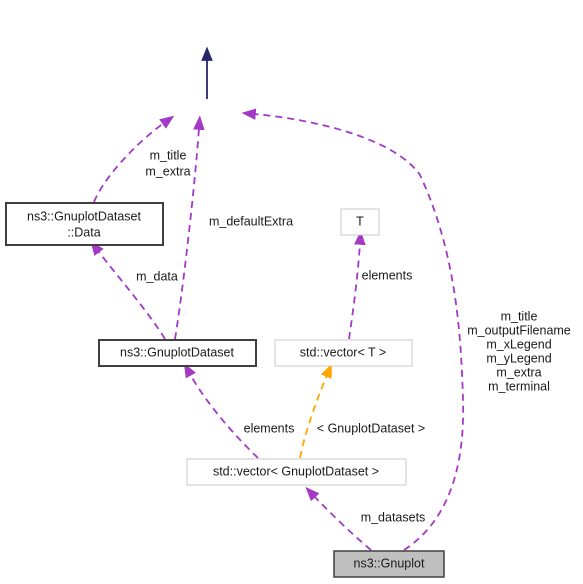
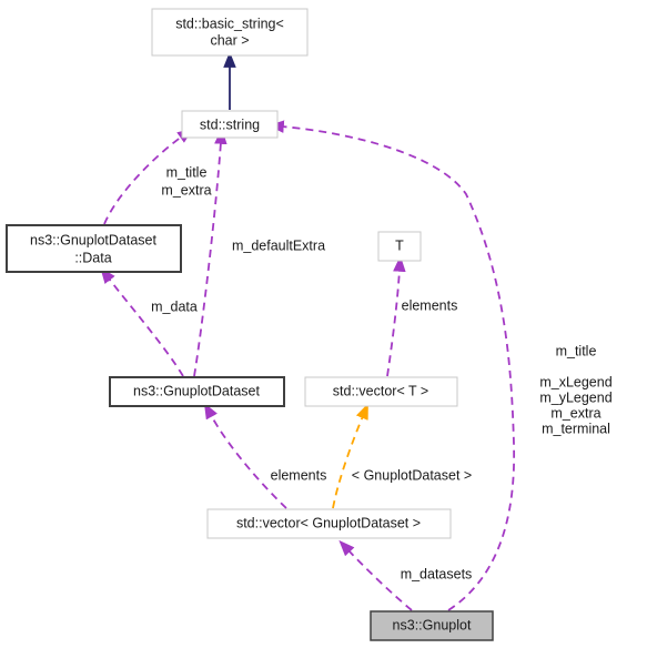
  m_title
  m_extra
  m_defaultExtra
  m_data
  elements
  elements
  < GnuplotDataset >
  m_datasets
  m_title
- m_outputFilename
  m_xLegend
  m_yLegend
  m_extra
  m_terminal
+ std::basic_string<
+ char >
+ std::string
  ns3::GnuplotDataset
  ::Data
  T
  ns3::GnuplotDataset
  std::vector< T >
  std::vector< GnuplotDataset >
  ns3::Gnuplot
